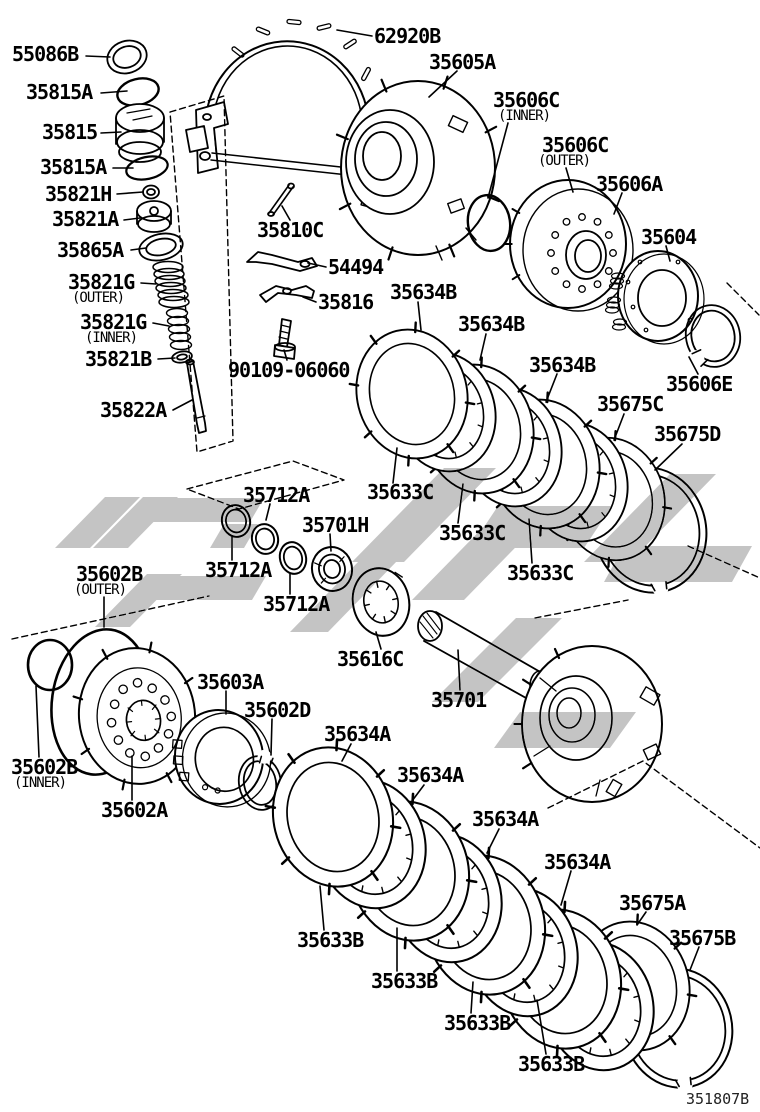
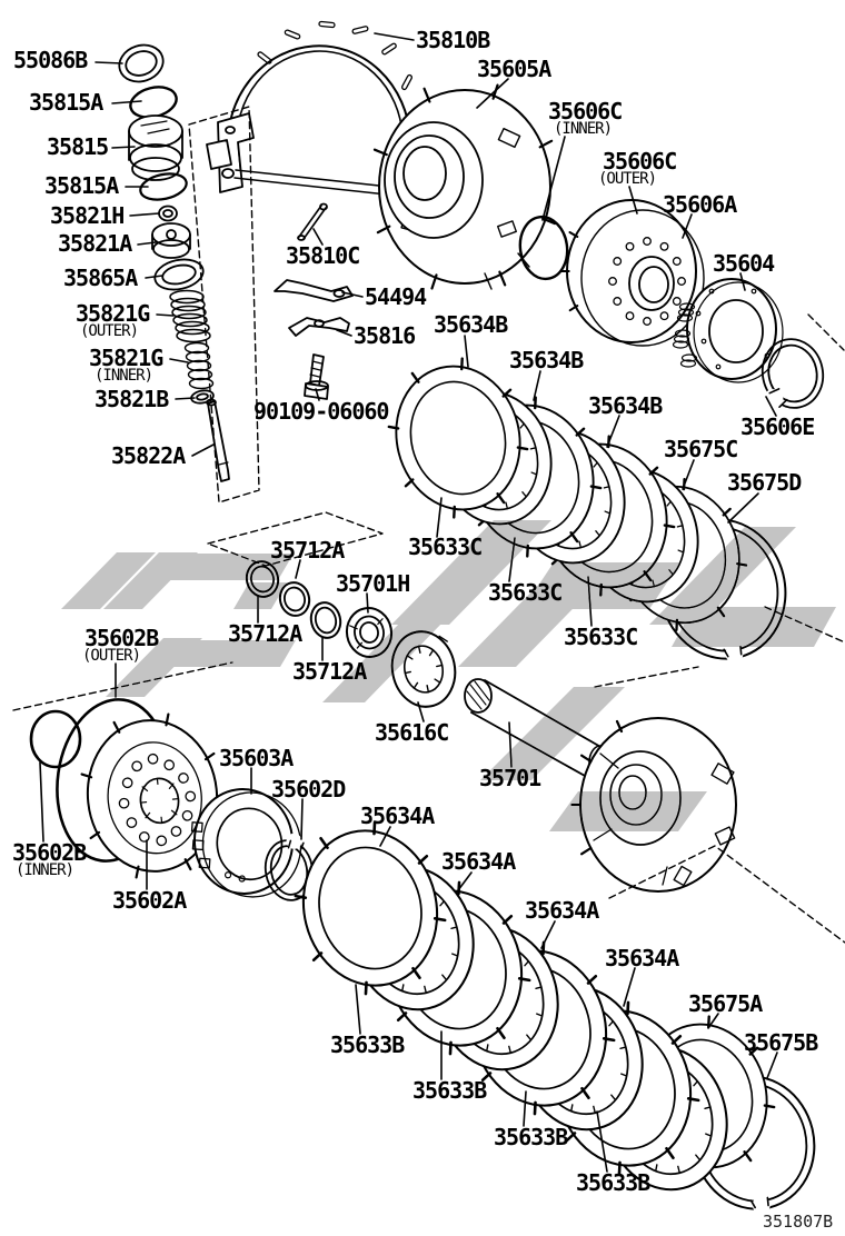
  55086B
  35815A
  35815
  35815A
  35821H
  35821A
  35865A
  35821G
  (OUTER)
  35821G
  (INNER)
  35821B
  35822A
- 62920B
+ 35810B
  35810C
  54494
  35816
  90109-06060
  35605A
  35606C
  (INNER)
  35606C
  (OUTER)
  35606A
  35604
  35606E
  35634B
  35634B
  35634B
  35675C
  35675D
  35633C
  35633C
  35633C
  35712A
  35712A
  35712A
  35701H
  35616C
  35701
  35602B
  (OUTER)
  35602B
  (INNER)
  35602A
  35603A
  35602D
  35634A
  35634A
  35634A
  35634A
  35675A
  35675B
  35633B
  35633B
  35633B
  35633B
  351807B
